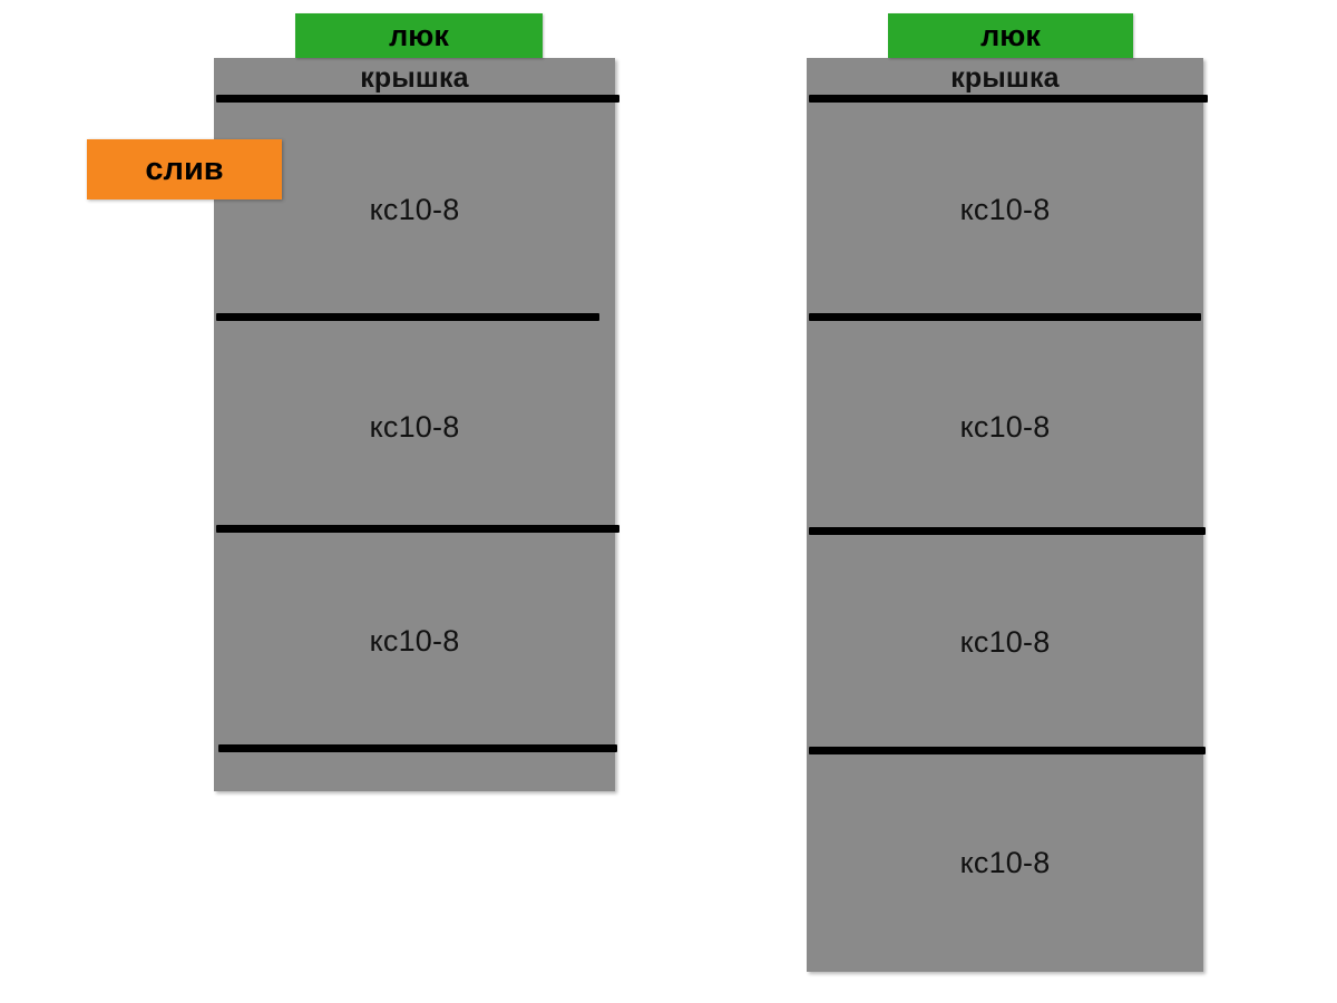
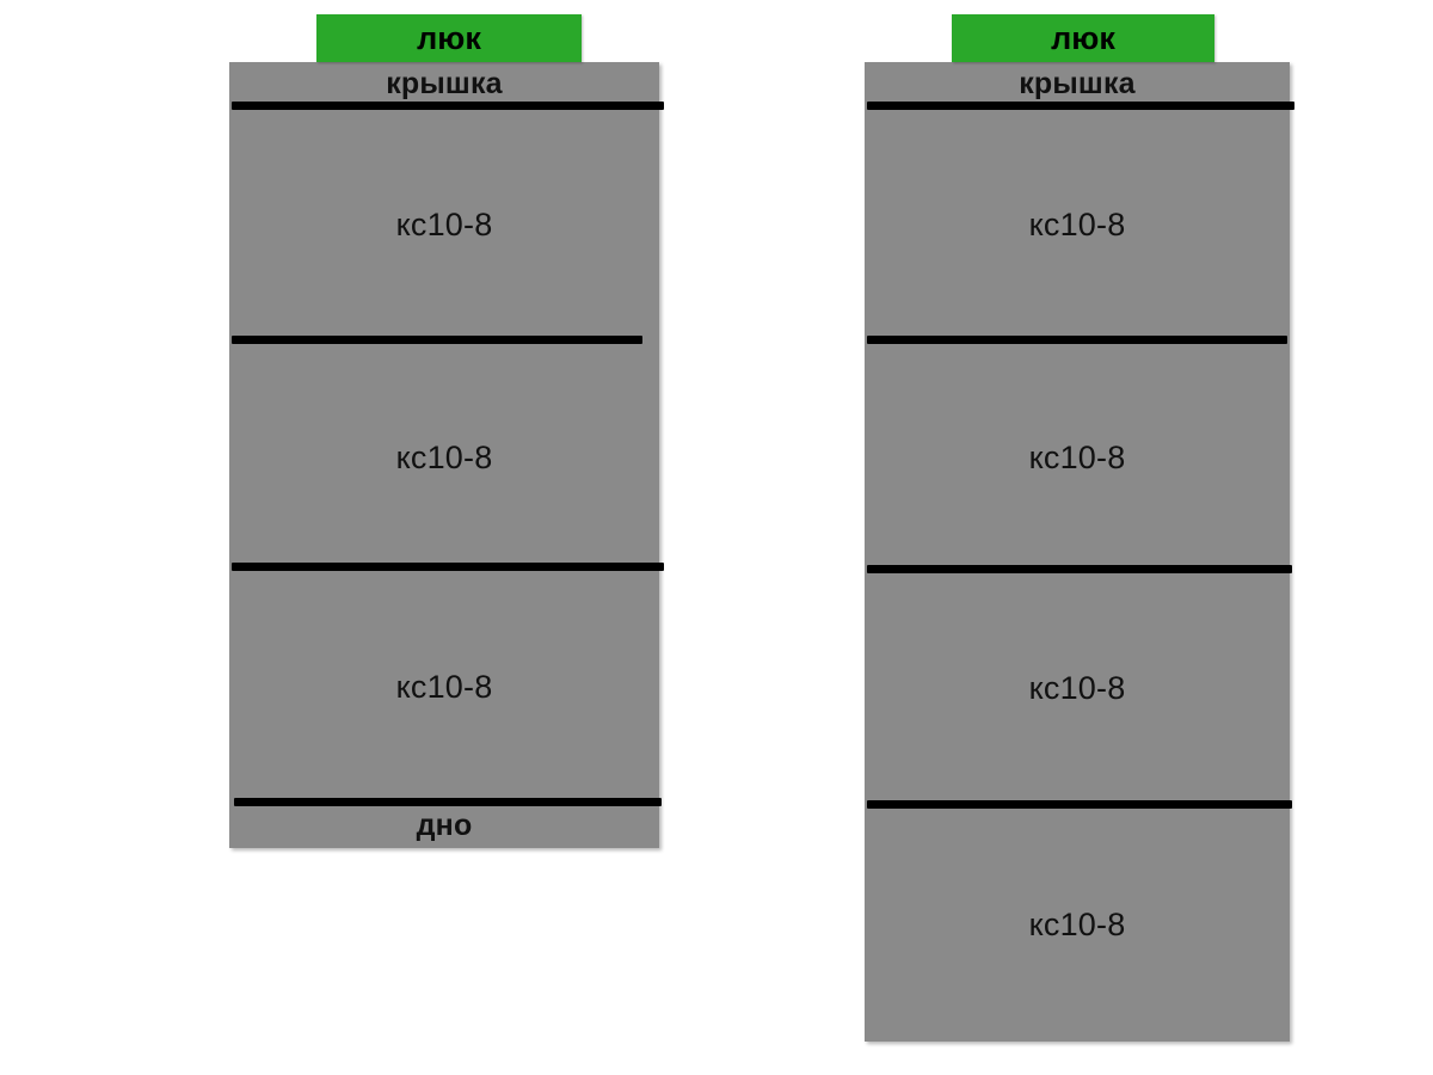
  крышка
  кс10-8
  кс10-8
  кс10-8
+ дно
  люк
  крышка
  кс10-8
  кс10-8
  кс10-8
  кс10-8
  люк
- слив
